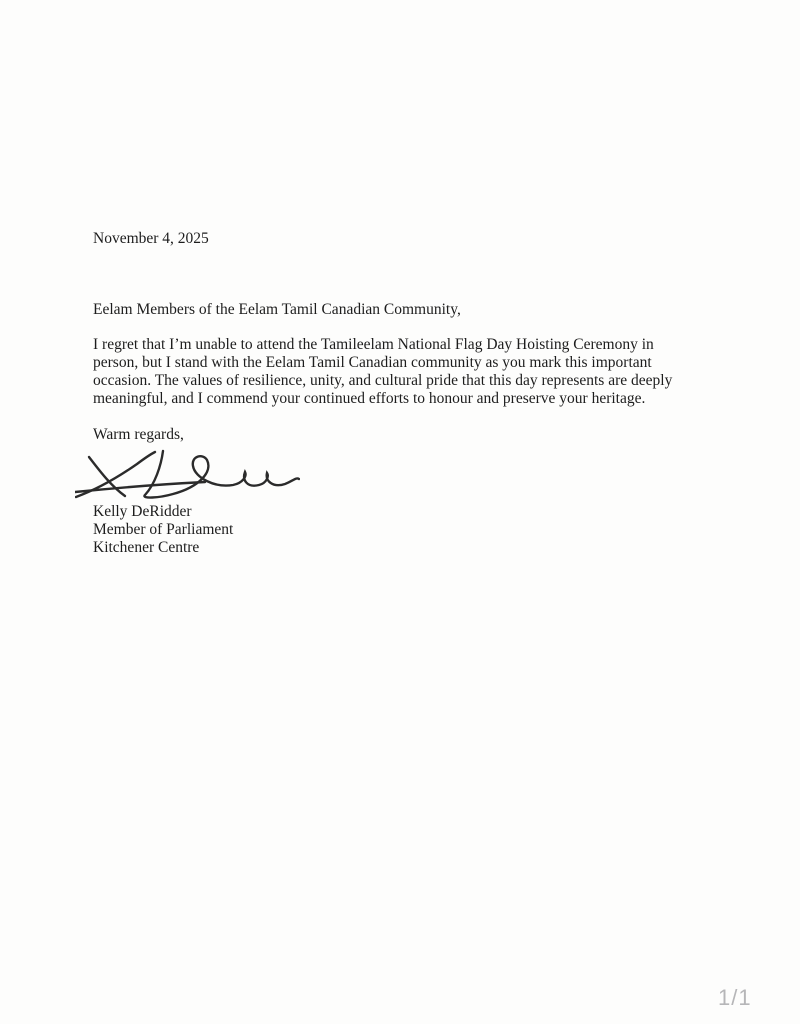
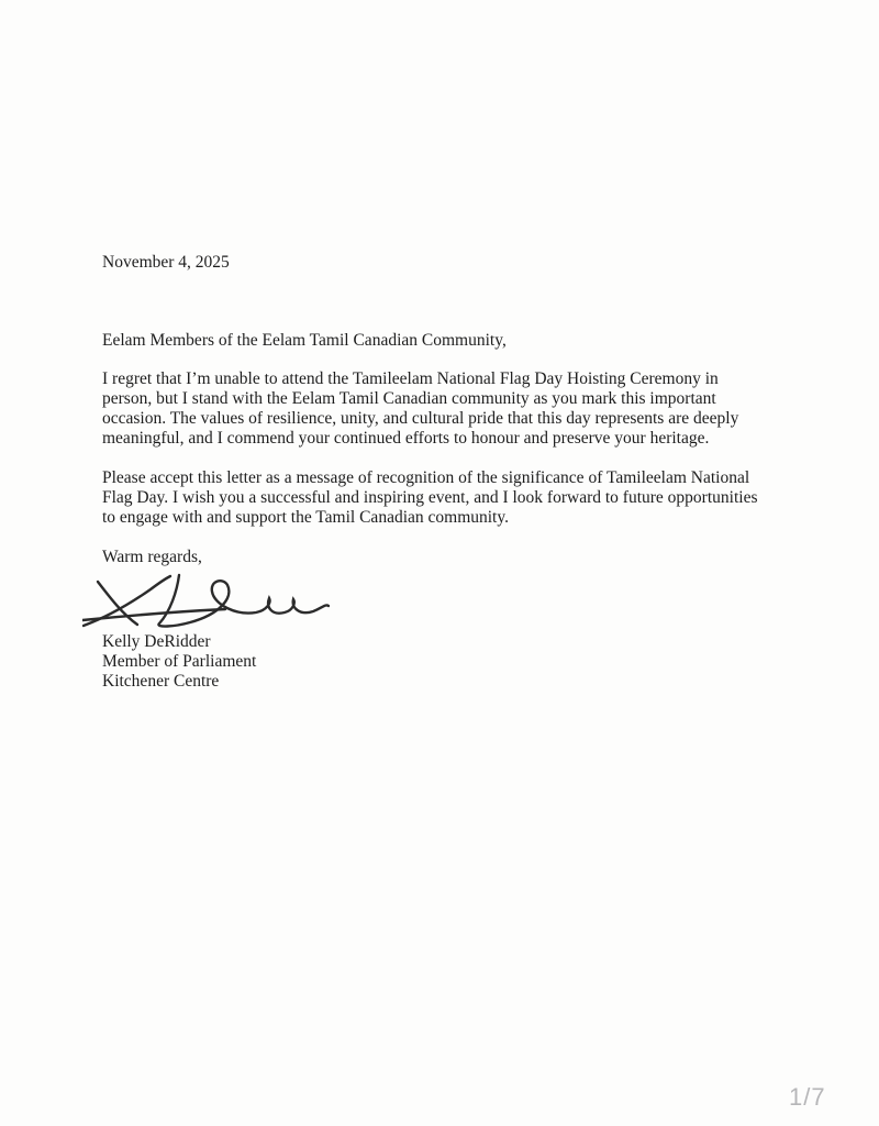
  November 4, 2025
  Eelam Members of the Eelam Tamil Canadian Community,
  I regret that I’m unable to attend the Tamileelam National Flag Day Hoisting Ceremony in person, but I stand with the Eelam Tamil Canadian community as you mark this important occasion. The values of resilience, unity, and cultural pride that this day represents are deeply meaningful, and I commend your continued efforts to honour and preserve your heritage.
+ Please accept this letter as a message of recognition of the significance of Tamileelam National Flag Day. I wish you a successful and inspiring event, and I look forward to future opportunities to engage with and support the Tamil Canadian community.
  Warm regards,
  Kelly DeRidder
  Member of Parliament
  Kitchener Centre
- 1/1
+ 1/7
